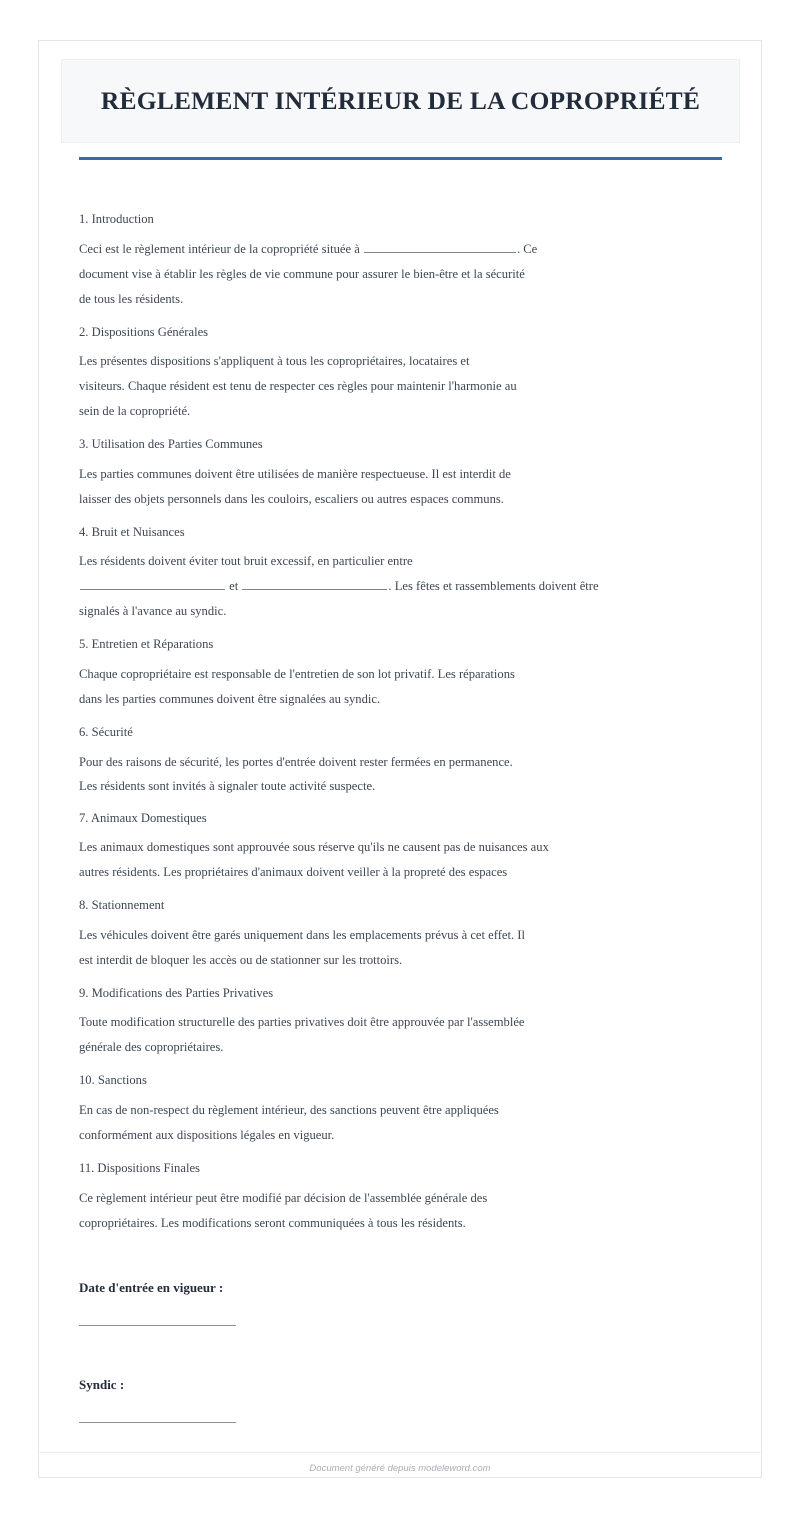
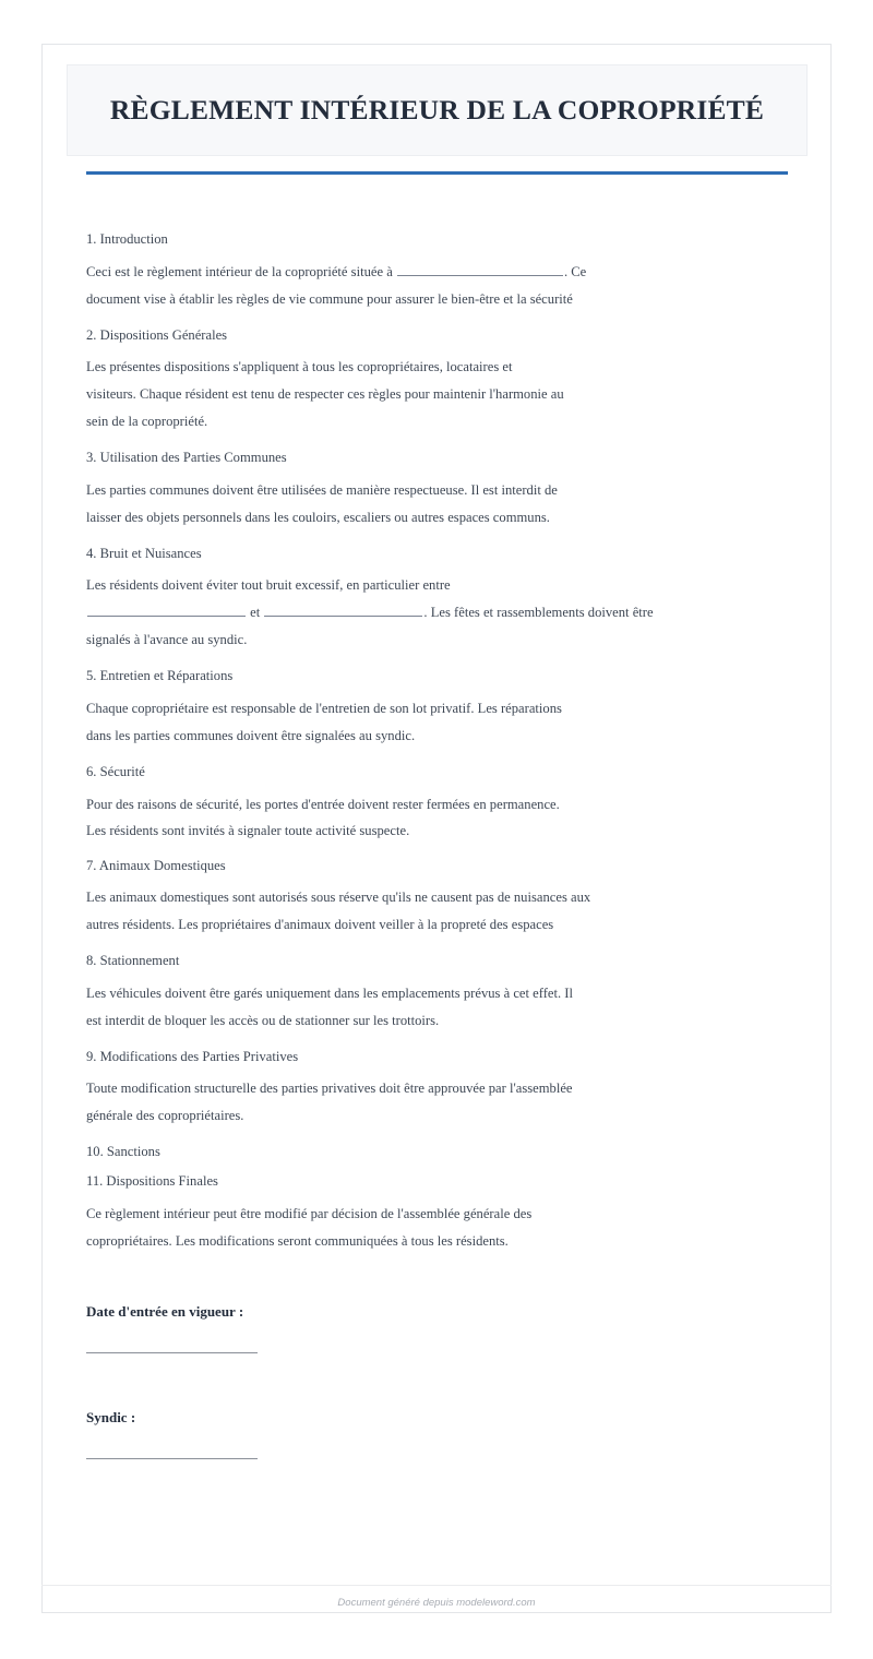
  RÈGLEMENT INTÉRIEUR DE LA COPROPRIÉTÉ
  1. Introduction
  Ceci est le règlement intérieur de la copropriété située à . Ce
  document vise à établir les règles de vie commune pour assurer le bien-être et la sécurité
- de tous les résidents.
  2. Dispositions Générales
  Les présentes dispositions s'appliquent à tous les copropriétaires, locataires et
  visiteurs. Chaque résident est tenu de respecter ces règles pour maintenir l'harmonie au
  sein de la copropriété.
  3. Utilisation des Parties Communes
  Les parties communes doivent être utilisées de manière respectueuse. Il est interdit de
  laisser des objets personnels dans les couloirs, escaliers ou autres espaces communs.
  4. Bruit et Nuisances
  Les résidents doivent éviter tout bruit excessif, en particulier entre
  et . Les fêtes et rassemblements doivent être
  signalés à l'avance au syndic.
  5. Entretien et Réparations
  Chaque copropriétaire est responsable de l'entretien de son lot privatif. Les réparations
  dans les parties communes doivent être signalées au syndic.
  6. Sécurité
  Pour des raisons de sécurité, les portes d'entrée doivent rester fermées en permanence.
  Les résidents sont invités à signaler toute activité suspecte.
  7. Animaux Domestiques
- Les animaux domestiques sont approuvée sous réserve qu'ils ne causent pas de nuisances aux
+ Les animaux domestiques sont autorisés sous réserve qu'ils ne causent pas de nuisances aux
  autres résidents. Les propriétaires d'animaux doivent veiller à la propreté des espaces
  8. Stationnement
  Les véhicules doivent être garés uniquement dans les emplacements prévus à cet effet. Il
  est interdit de bloquer les accès ou de stationner sur les trottoirs.
  9. Modifications des Parties Privatives
  Toute modification structurelle des parties privatives doit être approuvée par l'assemblée
  générale des copropriétaires.
  10. Sanctions
- En cas de non-respect du règlement intérieur, des sanctions peuvent être appliquées
- conformément aux dispositions légales en vigueur.
  11. Dispositions Finales
  Ce règlement intérieur peut être modifié par décision de l'assemblée générale des
  copropriétaires. Les modifications seront communiquées à tous les résidents.
  Date d'entrée en vigueur :
  Syndic :
  Document généré depuis modeleword.com
